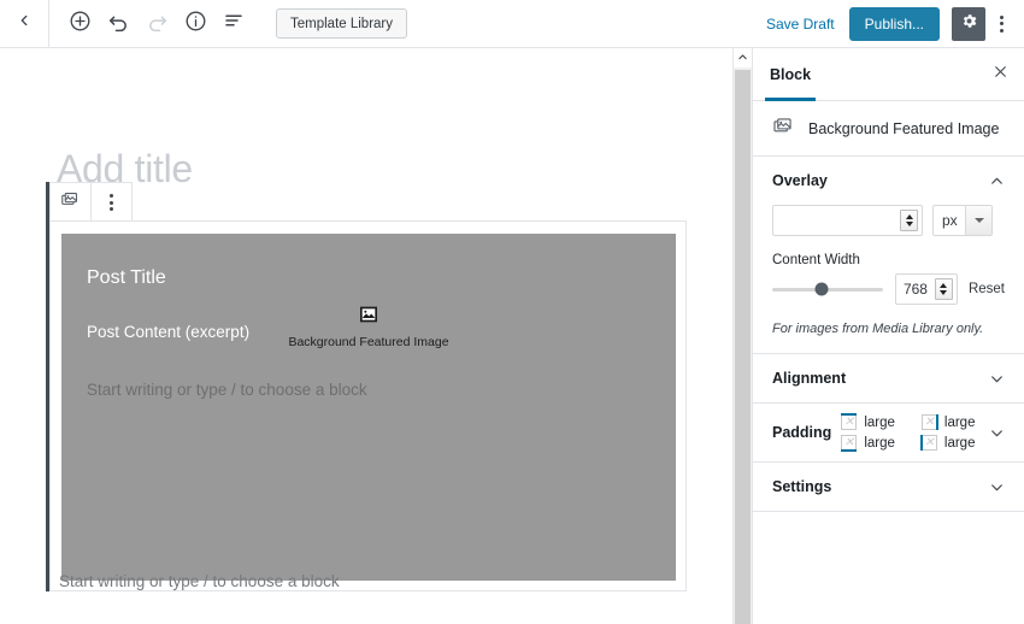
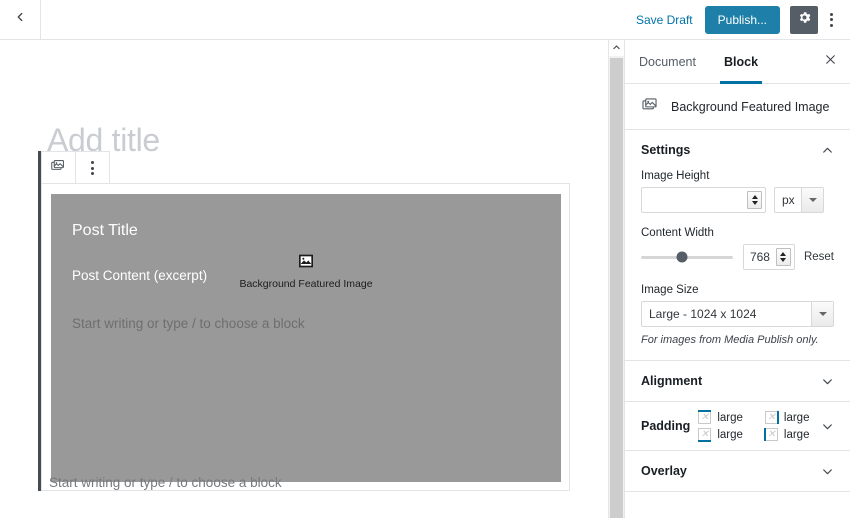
- Template Library
  Save Draft
  Publish...
  Add title
  Post Title
  Post Content (excerpt)
  Start writing or type / to choose a block
  Background Featured Image
  Start writing or type / to choose a block
+ Document
  Block
  Background Featured Image
- Overlay
+ Settings
+ Image Height
  px
  Content Width
  768
  Reset
+ Image Size
+ Large - 1024 x 1024
- For images from Media Library only.
+ For images from Media Publish only.
  Alignment
  Padding
  ✕
  large
  ✕
  large
  ✕
  large
  ✕
  large
- Settings
+ Overlay
